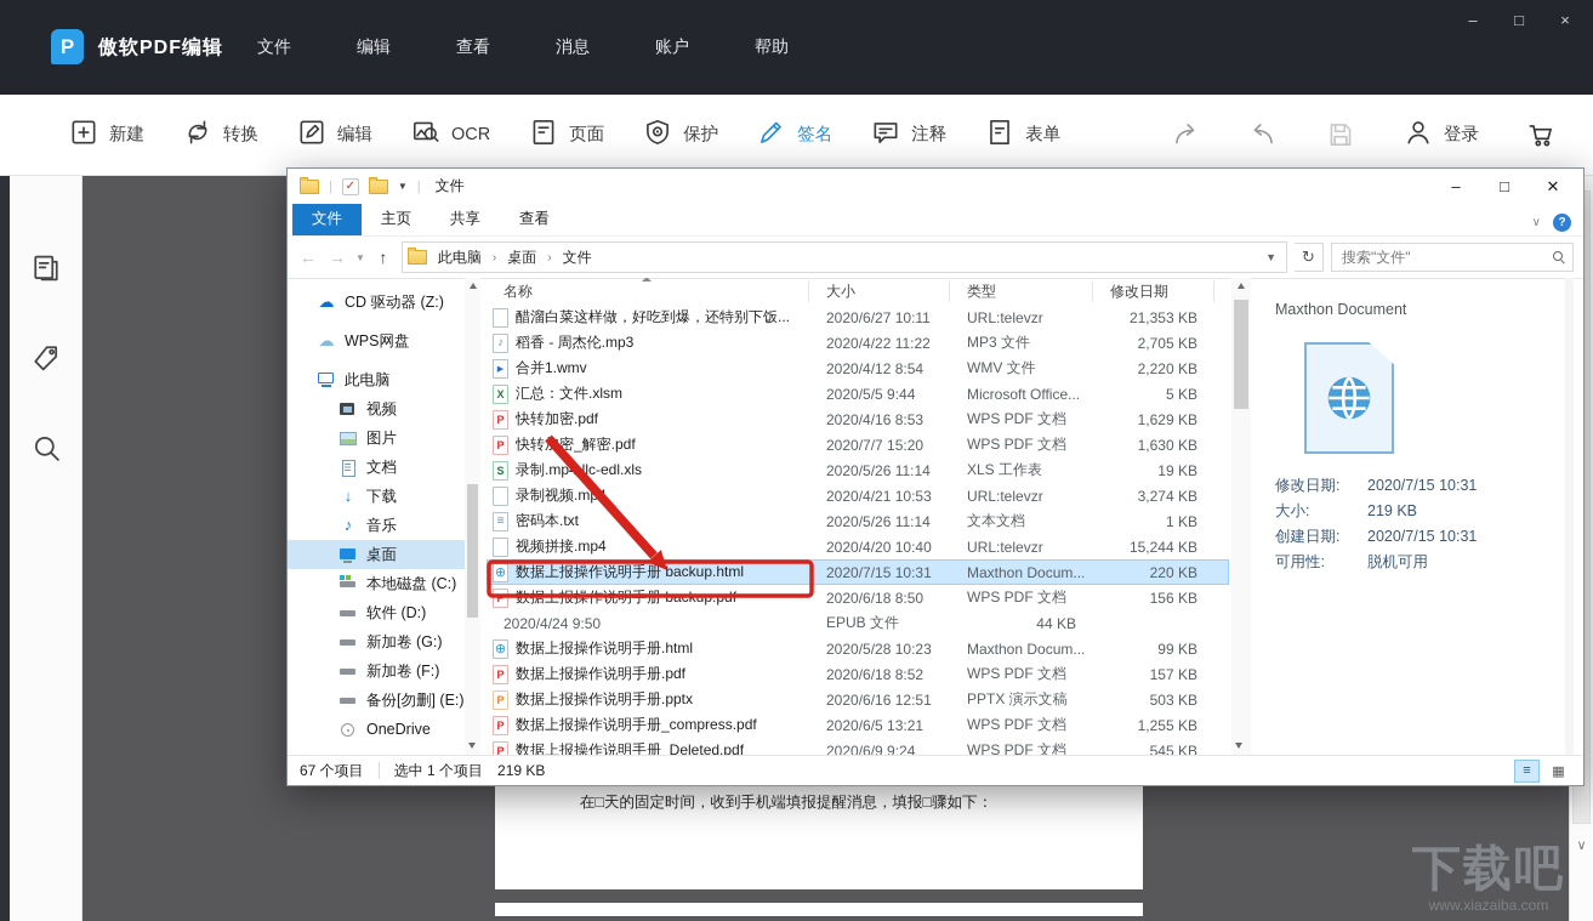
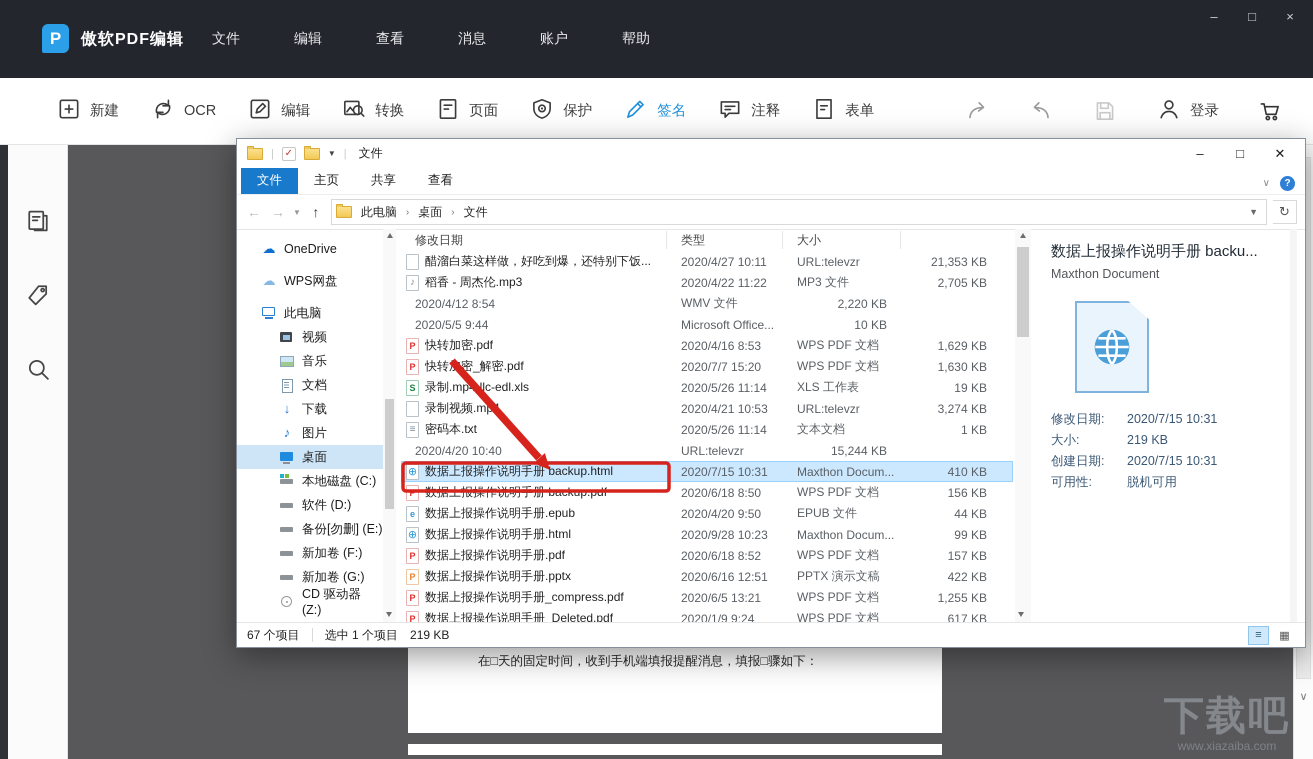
  P
  傲软PDF编辑
  文件
  编辑
  查看
  消息
  账户
  帮助
  –
  □
  ×
  新建
- 转换
+ OCR
  编辑
- OCR
+ 转换
  页面
  保护
  签名
  注释
  表单
  登录
  在□天的固定时间，收到手机端填报提醒消息，填报□骤如下：
  下载吧
  www.xiazaiba.com
  ∨
  |
  ✓
  ▼
  |
  文件
  –
  □
  ✕
  文件
  主页
  共享
  查看
  ∨
  ?
  ←
  →
  ▼
  ↑
  此电脑
  ›
  桌面
  ›
  文件
  ▼
  ↻
- 搜索"文件"
  ☁
- CD 驱动器 (Z:)
+ OneDrive
  ☁
  WPS网盘
  此电脑
  视频
- 图片
+ 音乐
  文档
  ↓
  下载
  ♪
- 音乐
+ 图片
  桌面
  本地磁盘 (C:)
  软件 (D:)
- 新加卷 (G:)
+ 备份[勿删] (E:)
  新加卷 (F:)
- 备份[勿删] (E:)
+ 新加卷 (G:)
- OneDrive
+ CD 驱动器 (Z:)
- 名称
- 大小
+ 修改日期
  类型
- 修改日期
+ 大小
  醋溜白菜这样做，好吃到爆，还特别下饭...
- 2020/6/27 10:11
+ 2020/4/27 10:11
  URL:televzr
  21,353 KB
  ♪
  稻香 - 周杰伦.mp3
  2020/4/22 11:22
  MP3 文件
  2,705 KB
- 合并1.wmv
  2020/4/12 8:54
  WMV 文件
  2,220 KB
- X
- 汇总：文件.xlsm
  2020/5/5 9:44
  Microsoft Office...
- 5 KB
+ 10 KB
  P
  快转加密.pdf
  2020/4/16 8:53
  WPS PDF 文档
  1,629 KB
  P
  快转密_解密.pdf
  2020/7/7 15:20
  WPS PDF 文档
  1,630 KB
  S
  录制.mpllc-edl.xls
  2020/5/26 11:14
  XLS 工作表
  19 KB
  录制视频.m
  2020/4/21 10:53
  URL:televzr
  3,274 KB
  ≡
  密码本.txt
  2020/5/26 11:14
  文本文档
  1 KB
- 视频拼接.mp4
  2020/4/20 10:40
  URL:televzr
  15,244 KB
  ⊕
  数据上报操作说明手册 backup.html
  2020/7/15 10:31
  Maxthon Docum...
- 220 KB
+ 410 KB
  2020/6/18 8:50
  WPS PDF 文档
  156 KB
+ e
+ 数据上报操作说明手册.epub
- 2020/4/24 9:50
+ 2020/4/20 9:50
  EPUB 文件
  44 KB
  ⊕
  数据上报操作说明手册.html
- 2020/5/28 10:23
+ 2020/9/28 10:23
  Maxthon Docum...
  99 KB
  P
  数据上报操作说明手册.pdf
  2020/6/18 8:52
  WPS PDF 文档
  157 KB
  P
  数据上报操作说明手册.pptx
  2020/6/16 12:51
  PPTX 演示文稿
- 503 KB
+ 422 KB
  P
  数据上报操作说明手册_compress.pdf
  2020/6/5 13:21
  WPS PDF 文档
  1,255 KB
  P
  数据上报操作说明手册_Deleted.pdf
- 2020/6/9 9:24
+ 2020/1/9 9:24
  WPS PDF 文档
- 545 KB
+ 617 KB
+ 数据上报操作说明手册 backu...
  Maxthon Document
  修改日期:
  2020/7/15 10:31
  大小:
  219 KB
  创建日期:
  2020/7/15 10:31
  可用性:
  脱机可用
  67 个项目
  选中 1 个项目
  219 KB
  ≡
  ▦
